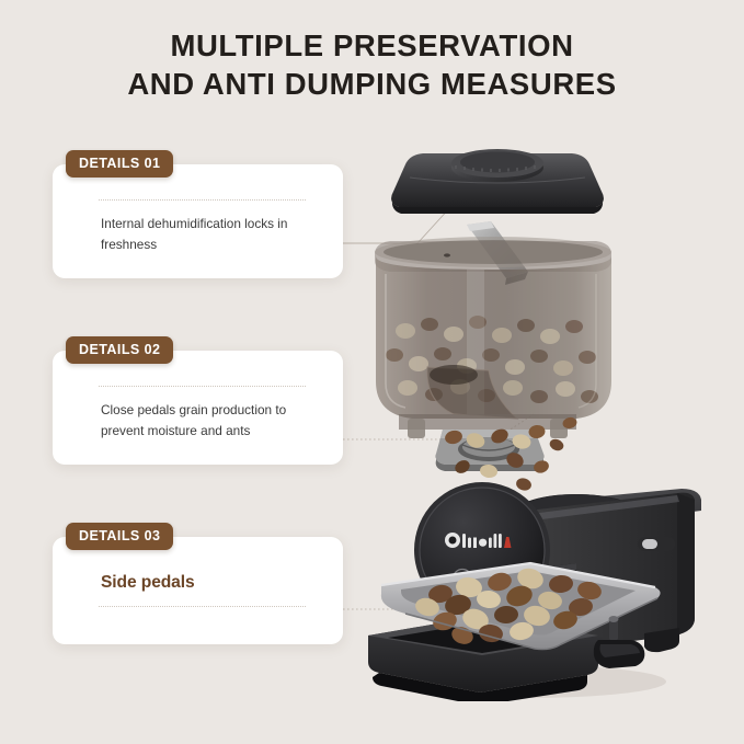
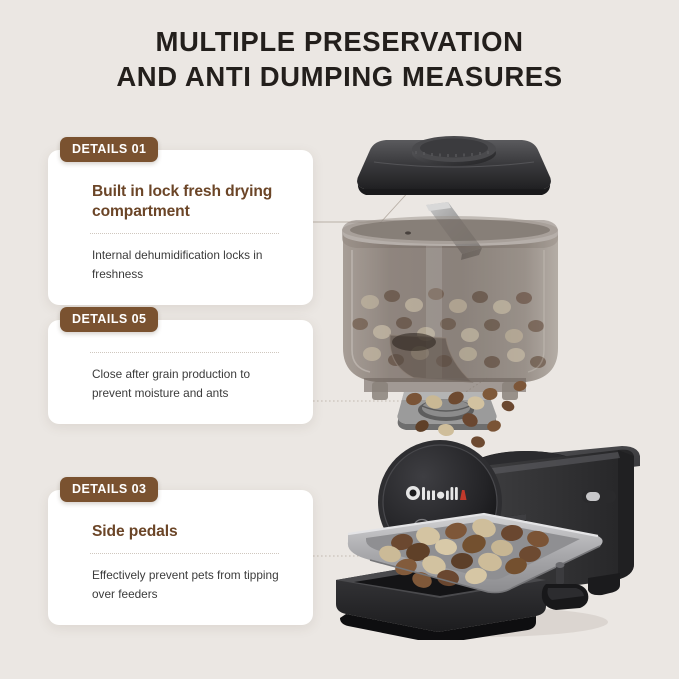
  MULTIPLE PRESERVATION
  AND ANTI DUMPING MEASURES
  DETAILS 01
+ Built in lock fresh drying compartment
  Internal dehumidification locks in freshness
- DETAILS 02
+ DETAILS 05
- Close pedals grain production to prevent moisture and ants
+ Close after grain production to prevent moisture and ants
  DETAILS 03
  Side pedals
+ Effectively prevent pets from tipping over feeders
